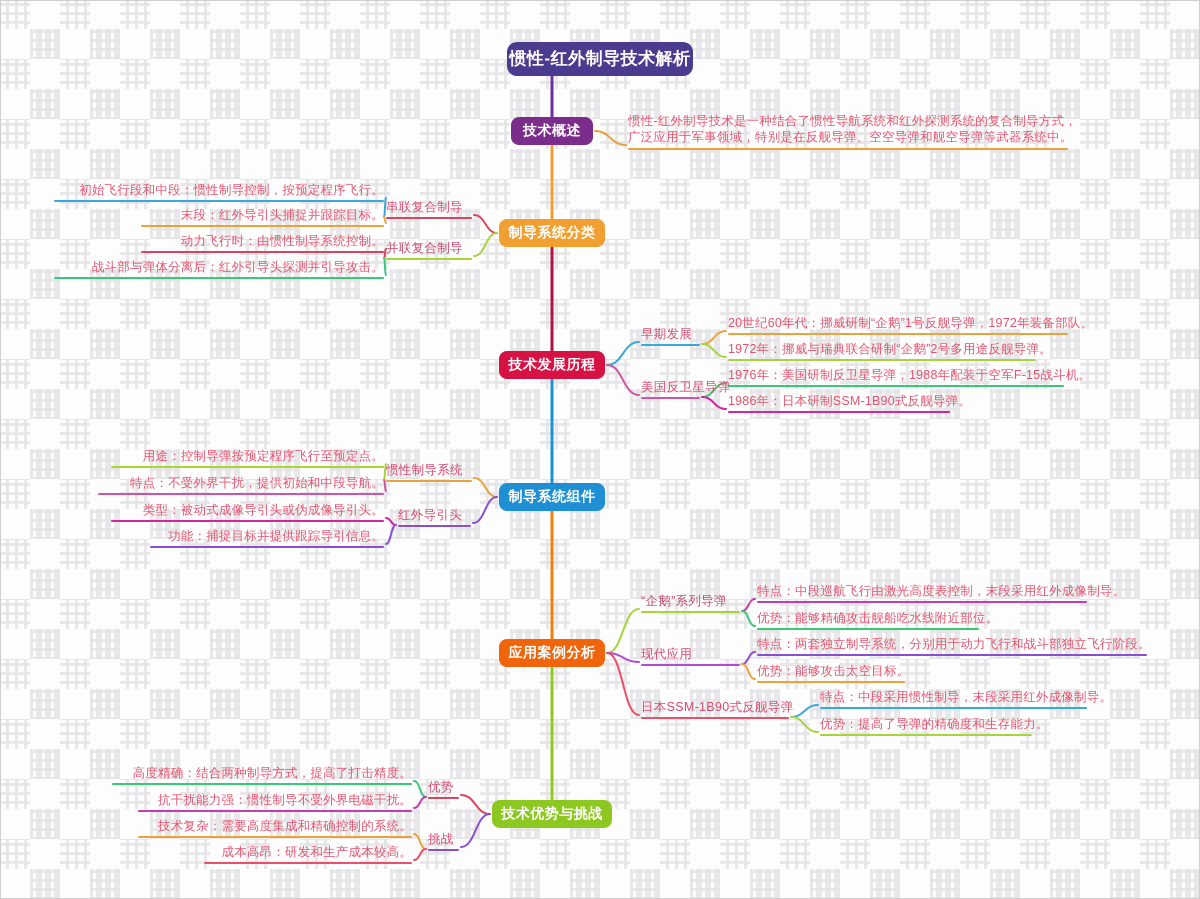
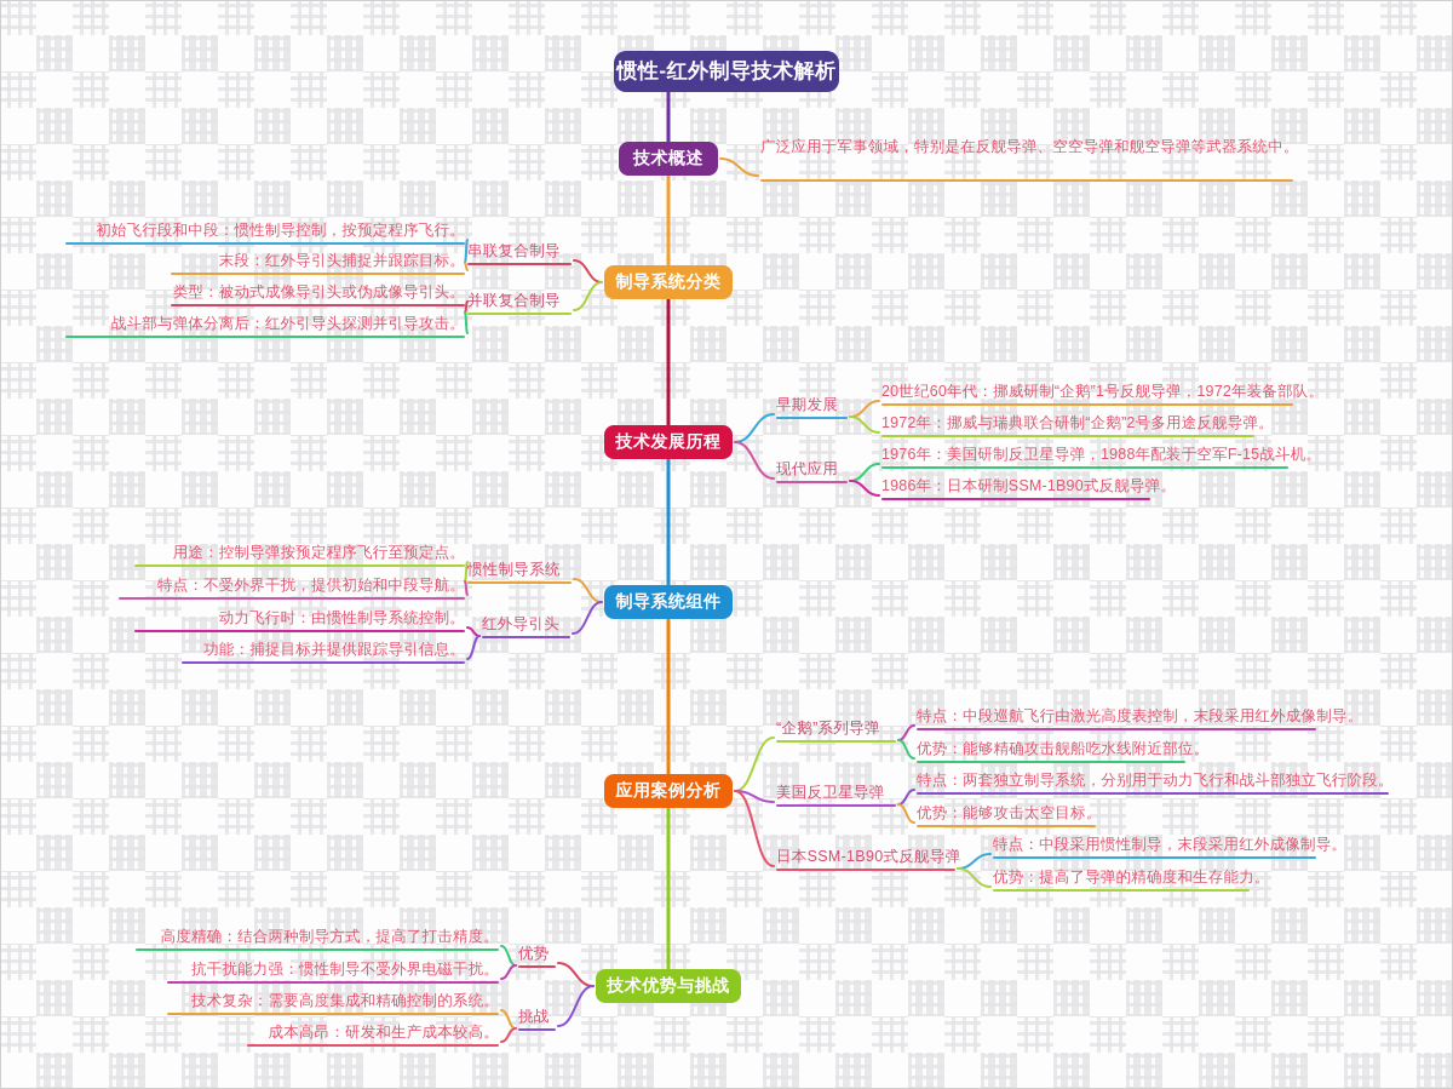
  惯性-红外制导技术解析
  技术概述
- 惯性-红外制导技术是一种结合了惯性导航系统和红外探测系统的复合制导方式，
  广泛应用于军事领域，特别是在反舰导弹、空空导弹和舰空导弹等武器系统中。
  制导系统分类
  串联复合制导
  并联复合制导
  初始飞行段和中段：惯性制导控制，按预定程序飞行。
  末段：红外导引头捕捉并跟踪目标。
- 动力飞行时：由惯性制导系统控制。
+ 类型：被动式成像导引头或伪成像导引头。
  战斗部与弹体分离后：红外引导头探测并引导攻击。
  技术发展历程
  早期发展
- 美国反卫星导弹
+ 现代应用
  20世纪60年代：挪威研制“企鹅”1号反舰导弹，1972年装备部队。
  1972年：挪威与瑞典联合研制“企鹅”2号多用途反舰导弹。
  1976年：美国研制反卫星导弹，1988年配装于空军F-15战斗机。
  1986年：日本研制SSM-1B90式反舰导弹。
  制导系统组件
  惯性制导系统
  红外导引头
  用途：控制导弹按预定程序飞行至预定点。
  特点：不受外界干扰，提供初始和中段导航。
- 类型：被动式成像导引头或伪成像导引头。
+ 动力飞行时：由惯性制导系统控制。
  功能：捕捉目标并提供跟踪导引信息。
  应用案例分析
  “企鹅”系列导弹
- 现代应用
+ 美国反卫星导弹
  日本SSM-1B90式反舰导弹
  特点：中段巡航飞行由激光高度表控制，末段采用红外成像制导。
  优势：能够精确攻击舰船吃水线附近部位。
  特点：两套独立制导系统，分别用于动力飞行和战斗部独立飞行阶段。
  优势：能够攻击太空目标。
  特点：中段采用惯性制导，末段采用红外成像制导。
  优势：提高了导弹的精确度和生存能力。
  技术优势与挑战
  优势
  挑战
  高度精确：结合两种制导方式，提高了打击精度。
  抗干扰能力强：惯性制导不受外界电磁干扰。
  技术复杂：需要高度集成和精确控制的系统。
  成本高昂：研发和生产成本较高。
